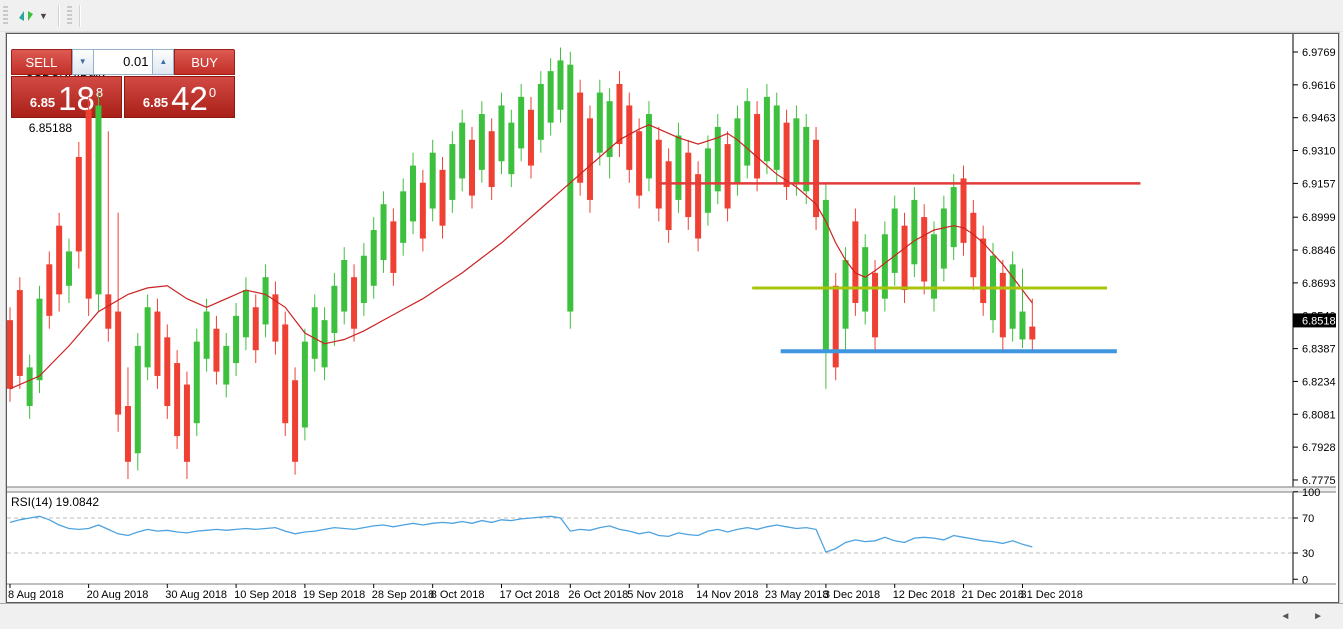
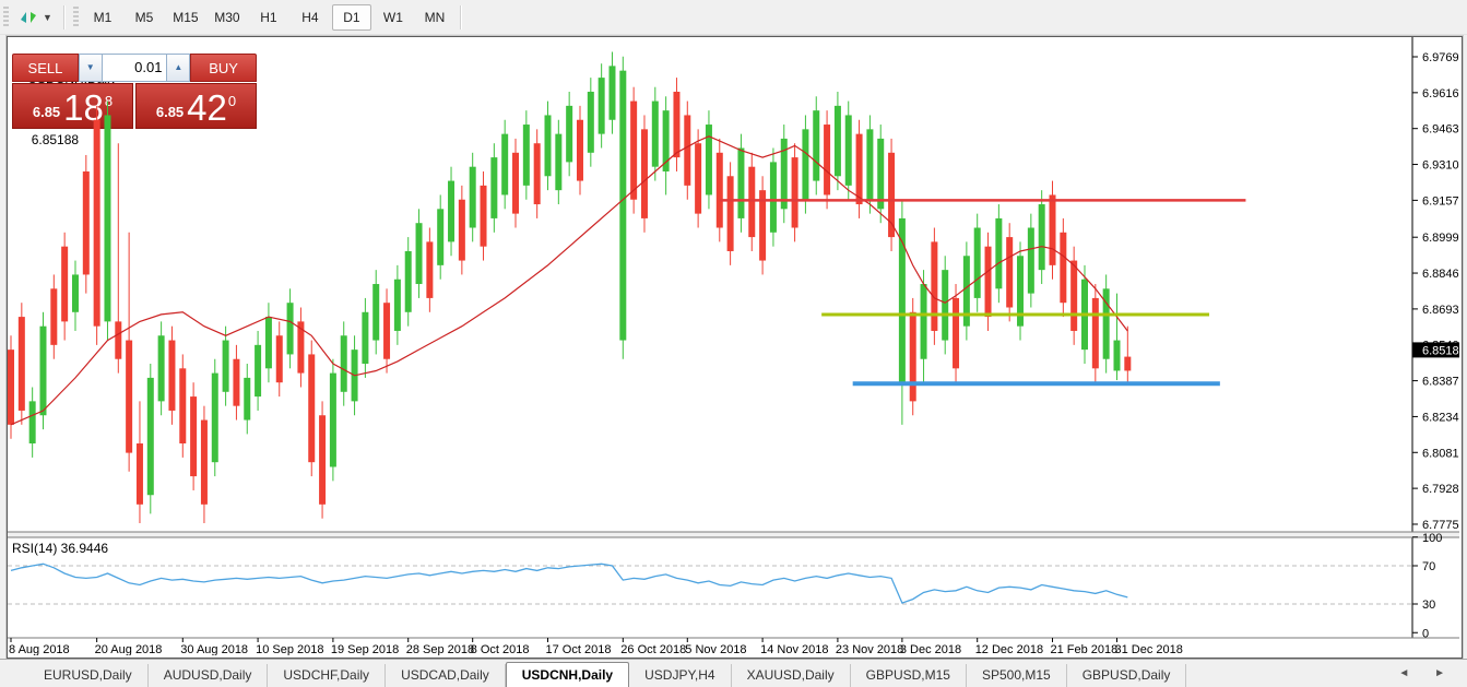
  ▼
+ M1
+ M5
+ M15
+ M30
+ H1
+ H4
+ D1
+ W1
+ MN
  SELL
  ▼
  0.01
  ▲
  BUY
  6.85
  18
  8
  6.85
  42
  0
  6.9769
  6.9616
  6.9463
  6.9310
  6.9157
  6.8999
  6.8846
  6.8693
  6.8387
  6.8234
  6.8081
  6.7928
  6.7775
  6.8518
  100
  70
  30
  0
  8 Aug 2018
  20 Aug 2018
  30 Aug 2018
  10 Sep 2018
  19 Sep 2018
  28 Sep 2018
  8 Oct 2018
  17 Oct 2018
  26 Oct 2018
  5 Nov 2018
  14 Nov 2018
- 23 May 2018
+ 23 Nov 2018
  3 Dec 2018
  12 Dec 2018
- 21 Dec 2018
+ 21 Feb 2018
  31 Dec 2018
- RSI(14) 19.0842
+ RSI(14) 36.9446
+ EURUSD,Daily
+ AUDUSD,Daily
+ USDCHF,Daily
+ USDCAD,Daily
+ USDCNH,Daily
+ USDJPY,H4
+ XAUUSD,Daily
+ GBPUSD,M15
+ SP500,M15
+ GBPUSD,Daily
  ◄ ►
